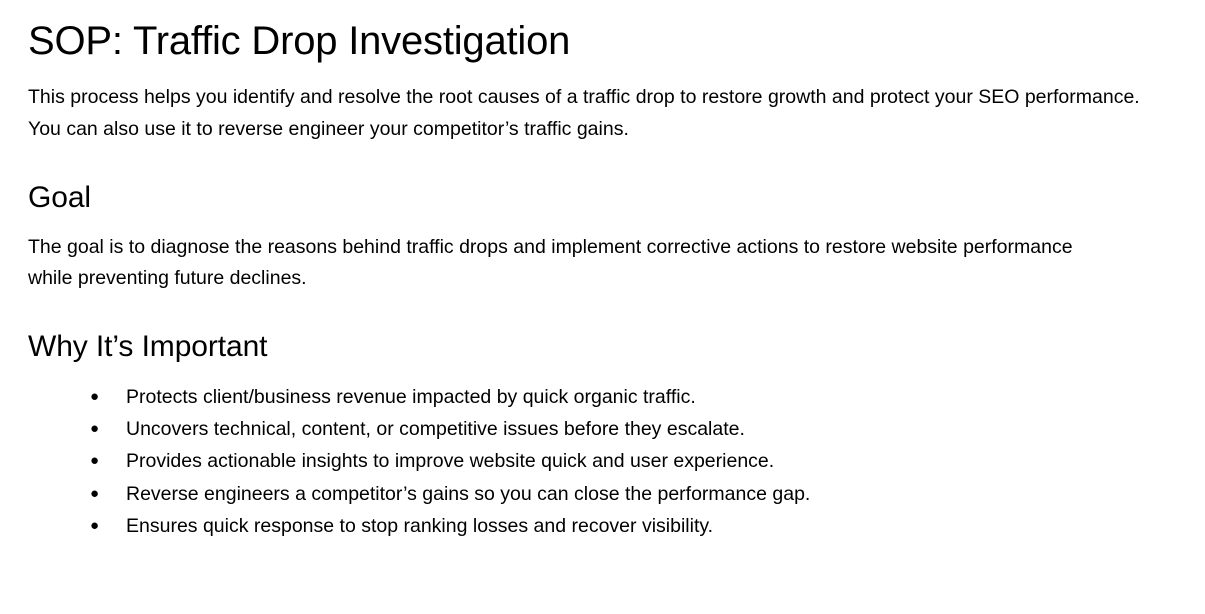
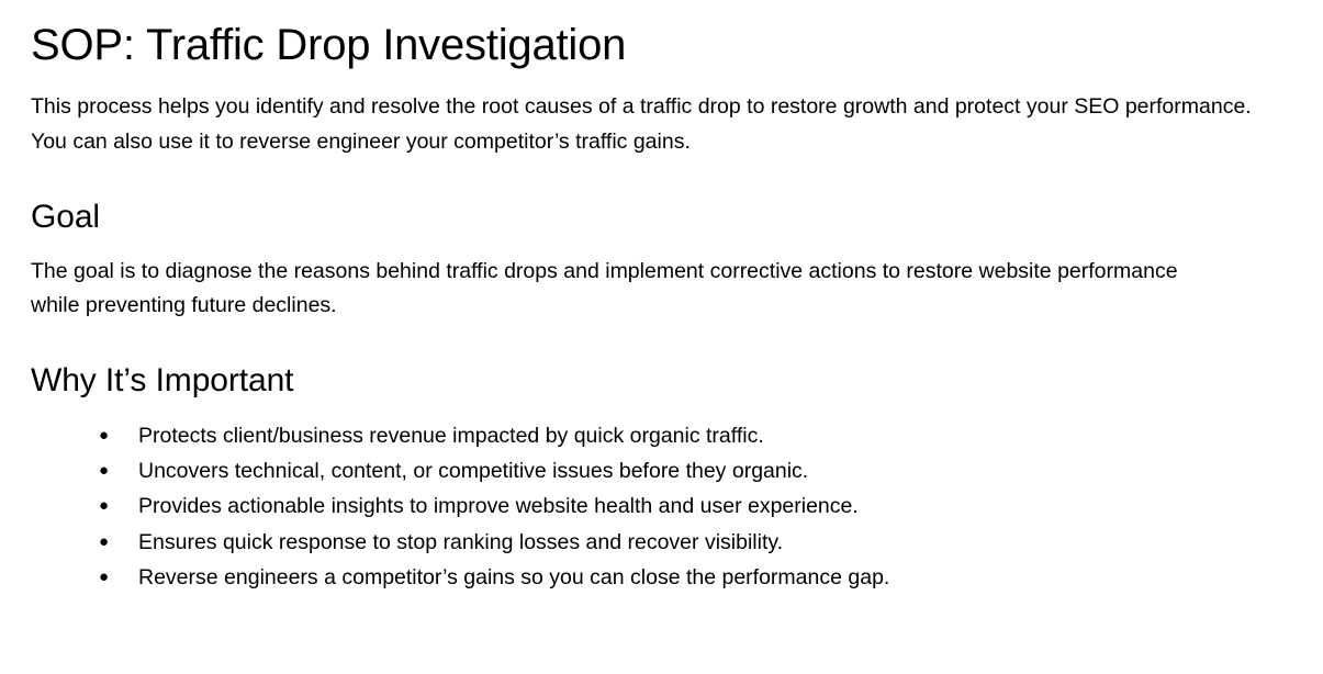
  SOP: Traffic Drop Investigation
  This process helps you identify and resolve the root causes of a traffic drop to restore growth and protect your SEO performance. You can also use it to reverse engineer your competitor’s traffic gains.
  Goal
  The goal is to diagnose the reasons behind traffic drops and implement corrective actions to restore website performance while preventing future declines.
  Why It’s Important
  ●
  Protects client/business revenue impacted by quick organic traffic.
  ●
- Uncovers technical, content, or competitive issues before they escalate.
+ Uncovers technical, content, or competitive issues before they organic.
  ●
- Provides actionable insights to improve website quick and user experience.
+ Provides actionable insights to improve website health and user experience.
  ●
- Reverse engineers a competitor’s gains so you can close the performance gap.
+ Ensures quick response to stop ranking losses and recover visibility.
  ●
- Ensures quick response to stop ranking losses and recover visibility.
+ Reverse engineers a competitor’s gains so you can close the performance gap.
